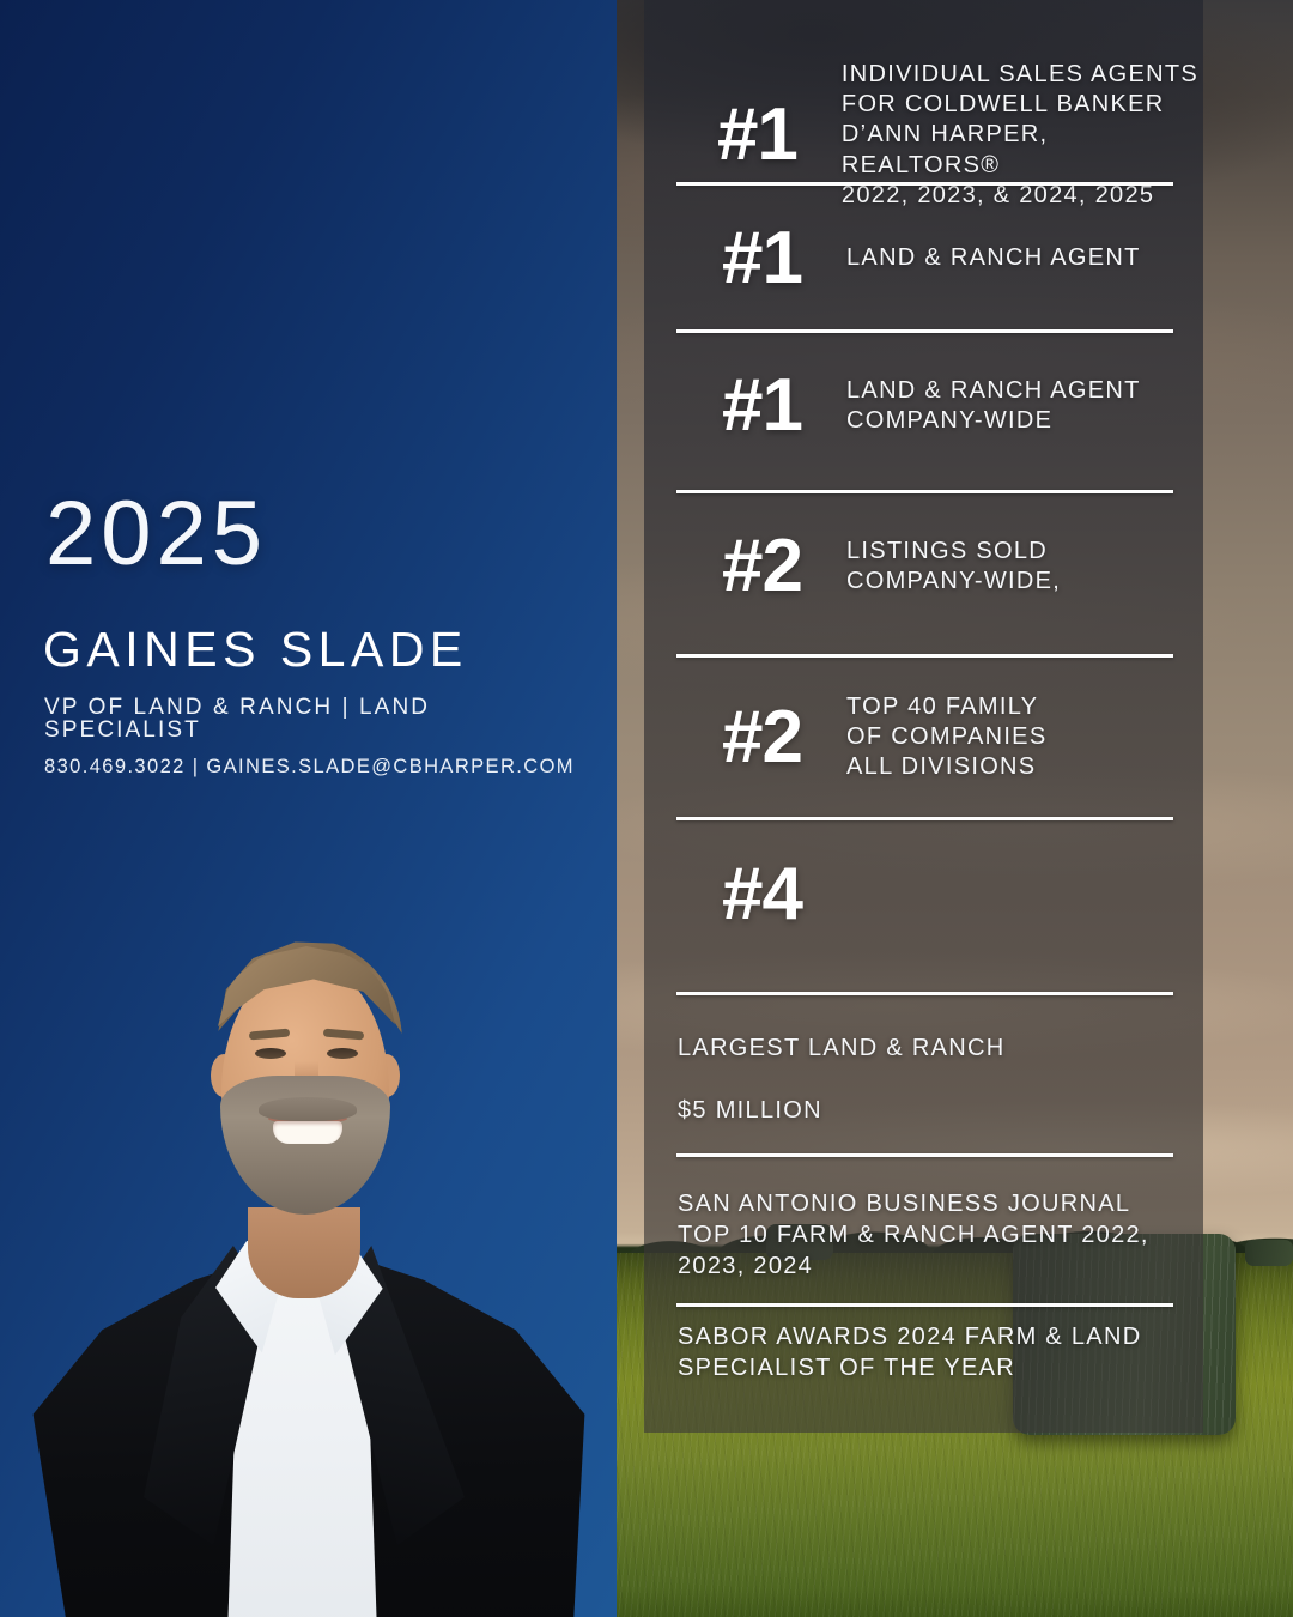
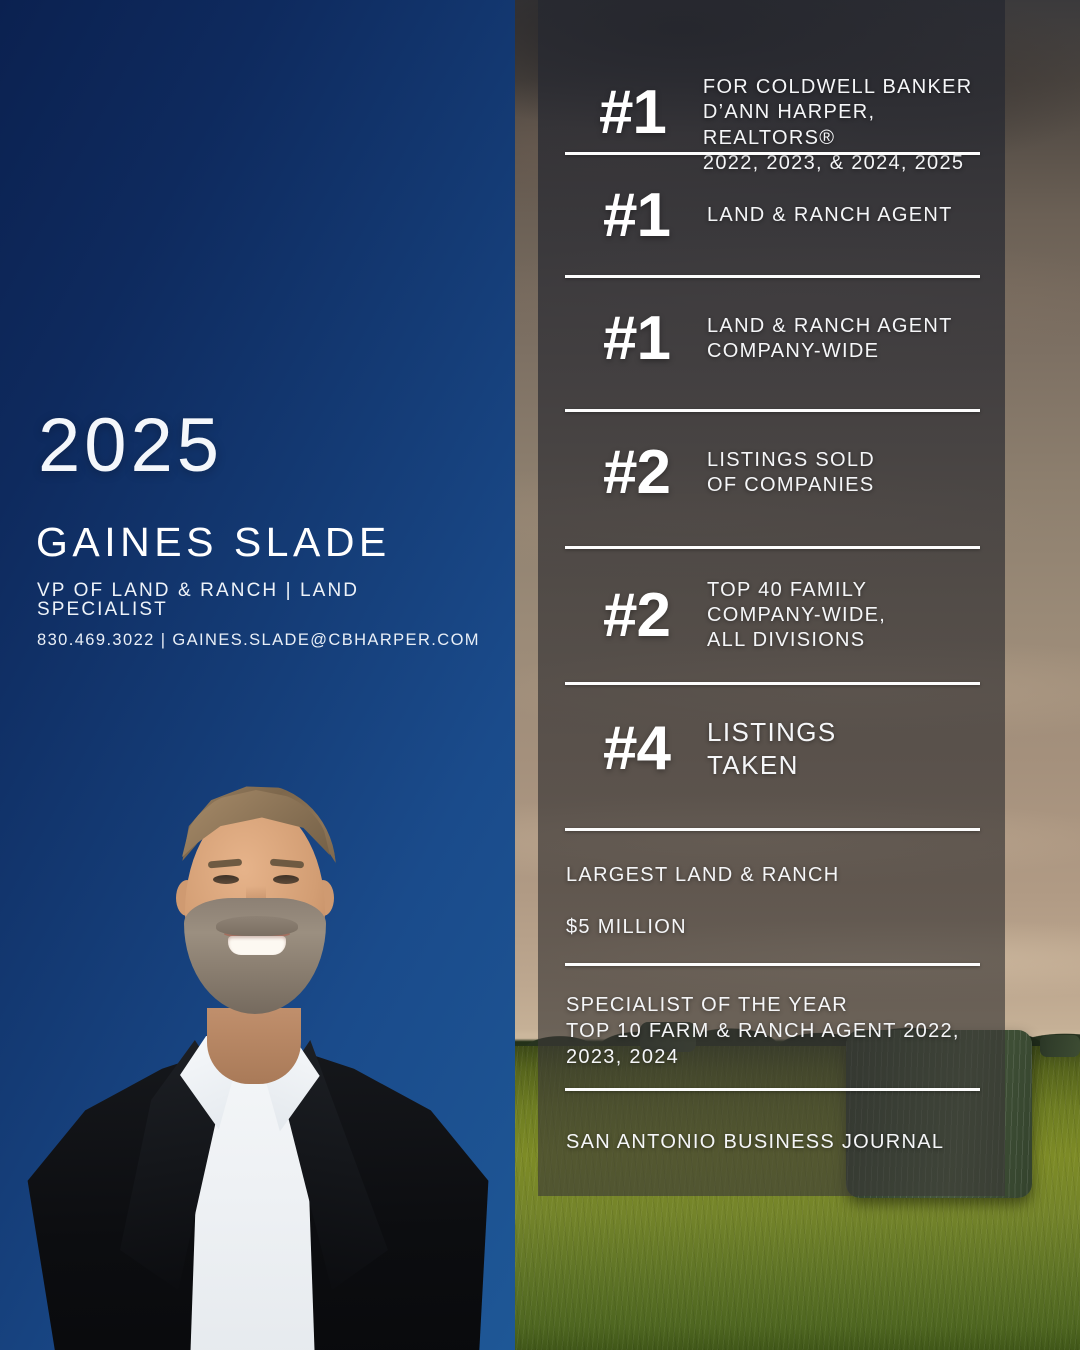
  2025
  GAINES SLADE
  VP OF LAND & RANCH | LAND SPECIALIST
  830.469.3022 | GAINES.SLADE@CBHARPER.COM
  #1
- INDIVIDUAL SALES AGENTS
  FOR COLDWELL BANKER
  D’ANN HARPER, REALTORS®
  2022, 2023, & 2024, 2025
  #1
  LAND & RANCH AGENT
  #1
  LAND & RANCH AGENT
  COMPANY-WIDE
  #2
  LISTINGS SOLD
- COMPANY-WIDE,
+ OF COMPANIES
  #2
  TOP 40 FAMILY
- OF COMPANIES
+ COMPANY-WIDE,
  ALL DIVISIONS
  #4
+ LISTINGS
+ TAKEN
  LARGEST LAND & RANCH
  $5 MILLION
- SAN ANTONIO BUSINESS JOURNAL
+ SPECIALIST OF THE YEAR
  TOP 10 FARM & RANCH AGENT 2022,
  2023, 2024
- SABOR AWARDS 2024 FARM & LAND
- SPECIALIST OF THE YEAR
+ SAN ANTONIO BUSINESS JOURNAL
